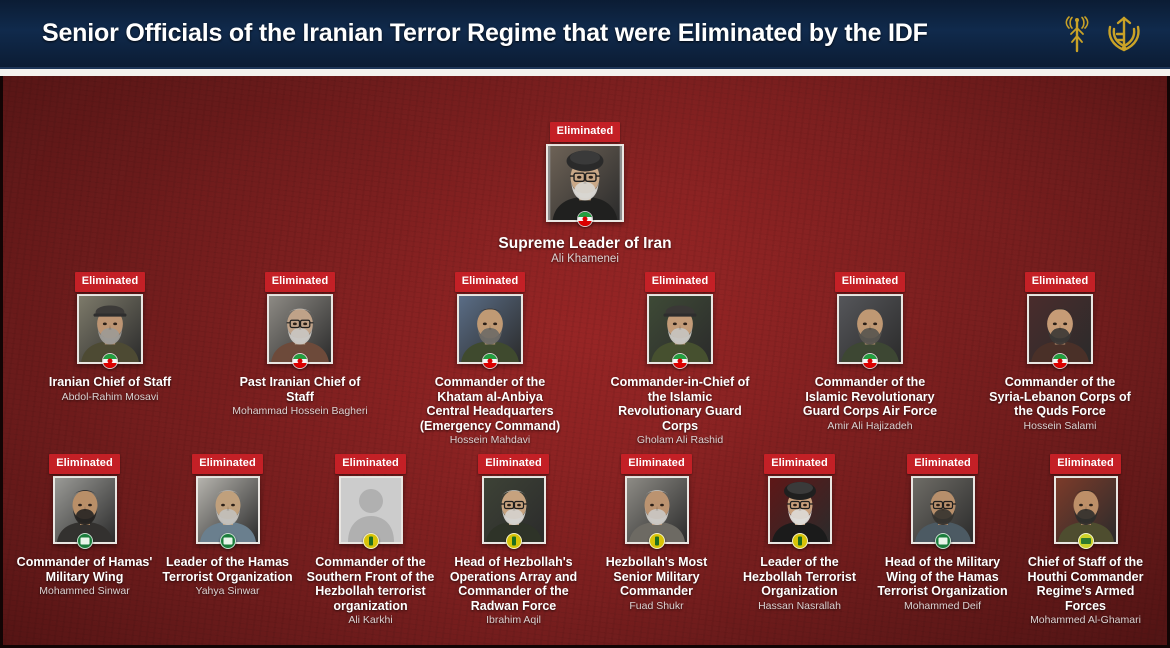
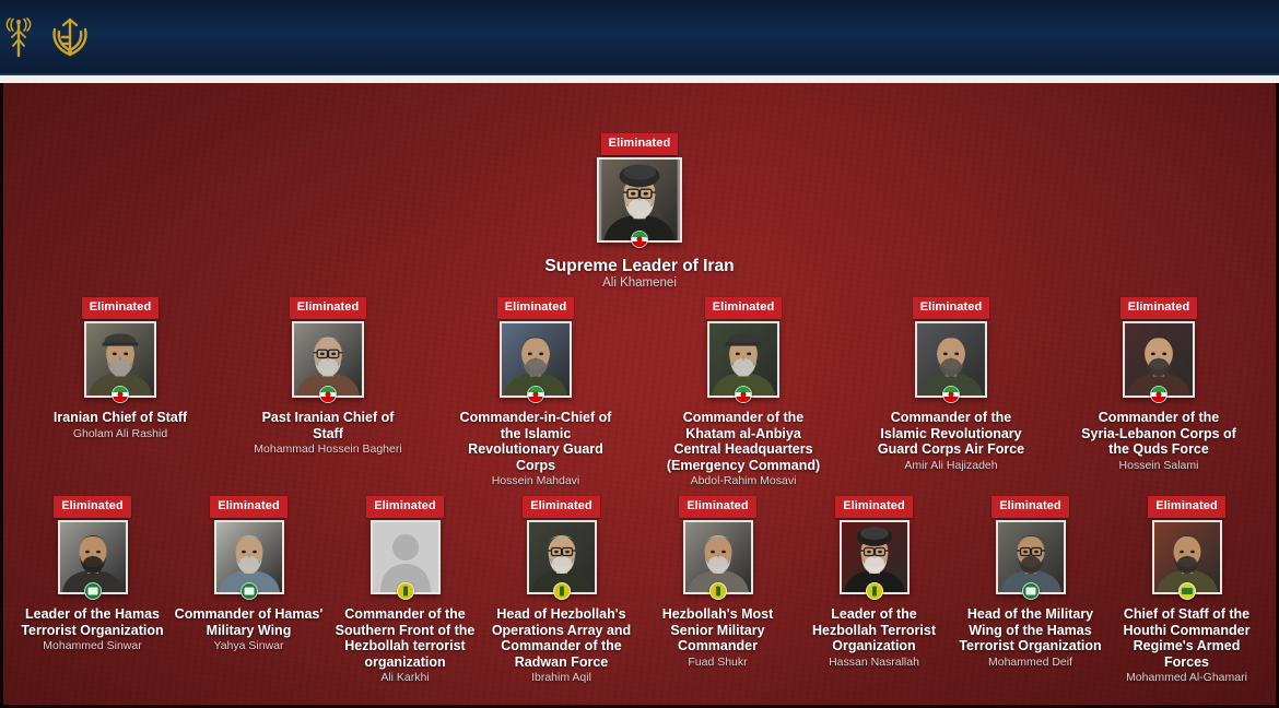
- Senior Officials of the Iranian Terror Regime that were Eliminated by the IDF
  Eliminated
  Supreme Leader of Iran
  Ali Khamenei
  Eliminated
  Iranian Chief of Staff
- Abdol-Rahim Mosavi
+ Gholam Ali Rashid
  Eliminated
  Past Iranian Chief of Staff
  Mohammad Hossein Bagheri
  Eliminated
- Commander of the Khatam al-Anbiya Central Headquarters (Emergency Command)
+ Commander-in-Chief of the Islamic Revolutionary Guard Corps
  Hossein Mahdavi
  Eliminated
- Commander-in-Chief of the Islamic Revolutionary Guard Corps
+ Commander of the Khatam al-Anbiya Central Headquarters (Emergency Command)
- Gholam Ali Rashid
+ Abdol-Rahim Mosavi
  Eliminated
  Commander of the Islamic Revolutionary Guard Corps Air Force
  Amir Ali Hajizadeh
  Eliminated
  Commander of the Syria-Lebanon Corps of the Quds Force
  Hossein Salami
  Eliminated
- Commander of Hamas' Military Wing
+ Leader of the Hamas Terrorist Organization
  Mohammed Sinwar
  Eliminated
- Leader of the Hamas Terrorist Organization
+ Commander of Hamas' Military Wing
  Yahya Sinwar
  Eliminated
  Commander of the Southern Front of the Hezbollah terrorist organization
  Ali Karkhi
  Eliminated
  Head of Hezbollah's Operations Array and Commander of the Radwan Force
  Ibrahim Aqil
  Eliminated
  Hezbollah's Most Senior Military Commander
  Fuad Shukr
  Eliminated
  Leader of the Hezbollah Terrorist Organization
  Hassan Nasrallah
  Eliminated
  Head of the Military Wing of the Hamas Terrorist Organization
  Mohammed Deif
  Eliminated
  Chief of Staff of the Houthi Commander Regime's Armed Forces
  Mohammed Al-Ghamari
